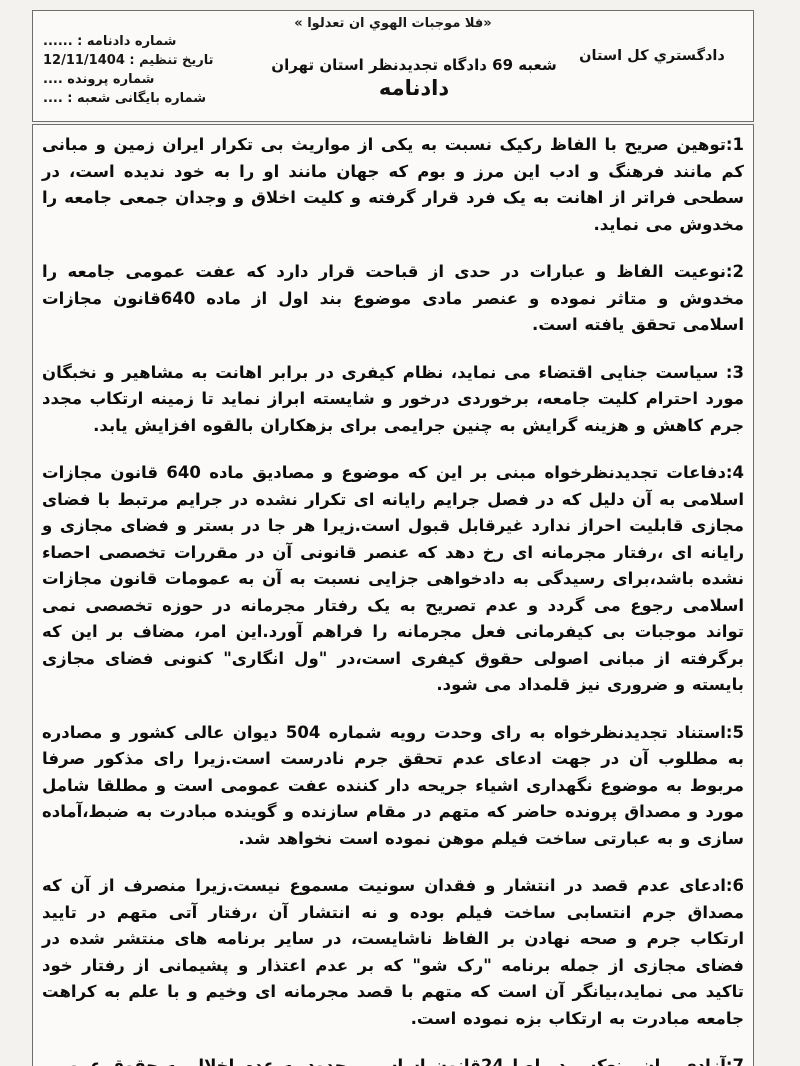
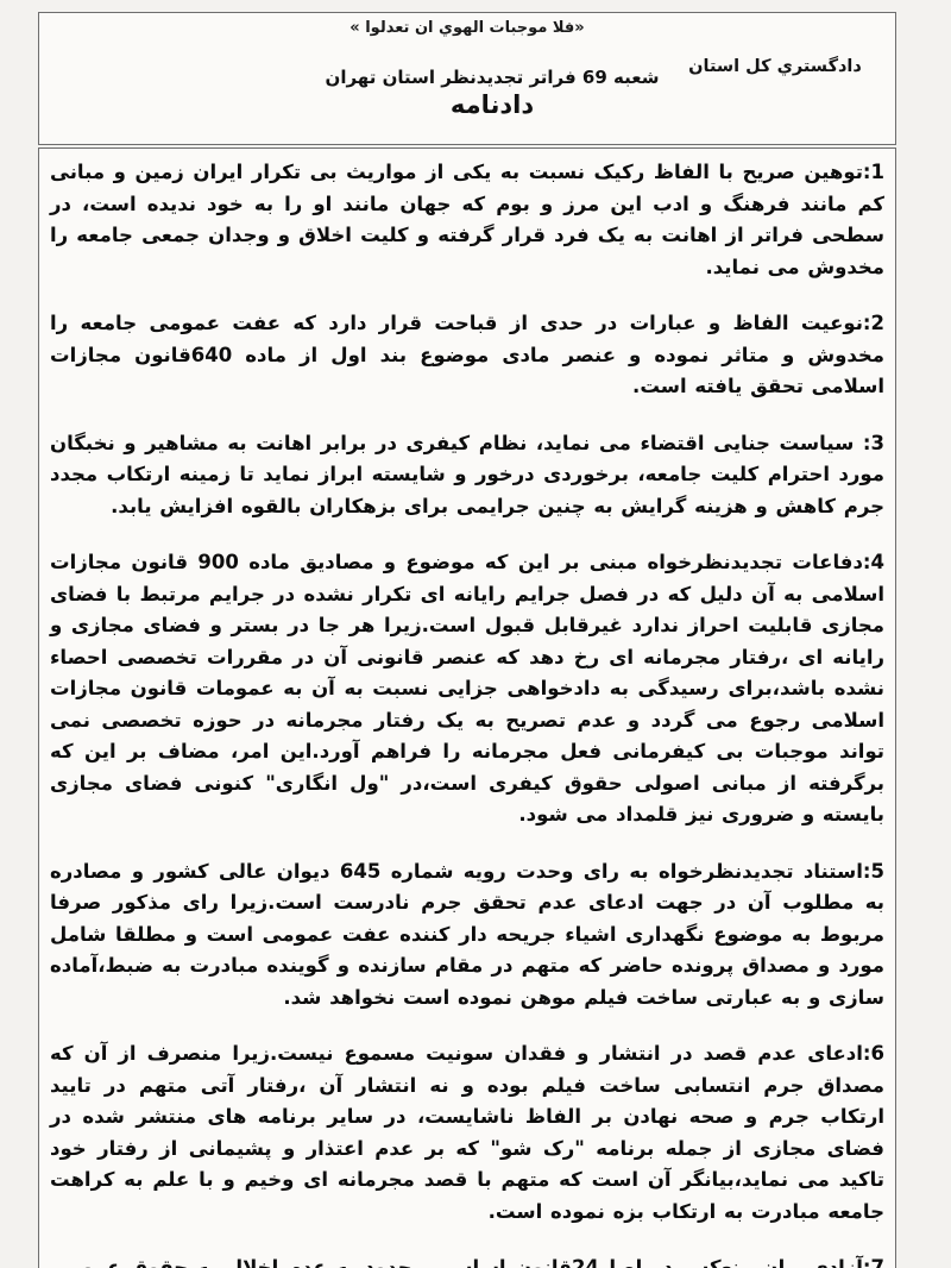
  «فلا موجبات الهوي ان تعدلوا »
  دادگستري کل استان
- شعبه 69 دادگاه تجدیدنظر استان تهران
+ شعبه 69 فراتر تجدیدنظر استان تهران
  دادنامه
- شماره دادنامه : ......
- تاریخ تنظیم : 12/11/1404
- شماره پرونده ....
- شماره بایگانی شعبه : ....
  1:توهین صریح با الفاظ رکیک نسبت به یکی از مواریث بی تکرار ایران زمین و مبانی کم مانند فرهنگ و ادب این مرز و بوم که جهان مانند او را به خود ندیده است، در سطحی فراتر از اهانت به یک فرد قرار گرفته و کلیت اخلاق و وجدان جمعی جامعه را مخدوش می نماید.
  2:نوعیت الفاظ و عبارات در حدی از قباحت قرار دارد که عفت عمومی جامعه را مخدوش و متاثر نموده و عنصر مادی موضوع بند اول از ماده 640قانون مجازات اسلامی تحقق یافته است.
  3: سیاست جنایی اقتضاء می نماید، نظام کیفری در برابر اهانت به مشاهیر و نخبگان مورد احترام کلیت جامعه، برخوردی درخور و شایسته ابراز نماید تا زمینه ارتکاب مجدد جرم کاهش و هزینه گرایش به چنین جرایمی برای بزهکاران بالقوه افزایش یابد.
- 4:دفاعات تجدیدنظرخواه مبنی بر این که موضوع و مصادیق ماده 640 قانون مجازات اسلامی به آن دلیل که در فصل جرایم رایانه ای تکرار نشده در جرایم مرتبط با فضای مجازی قابلیت احراز ندارد غیرقابل قبول است.زیرا هر جا در بستر و فضای مجازی و رایانه ای ،رفتار مجرمانه ای رخ دهد که عنصر قانونی آن در مقررات تخصصی احصاء نشده باشد،برای رسیدگی به دادخواهی جزایی نسبت به آن به عمومات قانون مجازات اسلامی رجوع می گردد و عدم تصریح به یک رفتار مجرمانه در حوزه تخصصی نمی تواند موجبات بی کیفرمانی فعل مجرمانه را فراهم آورد.این امر، مضاف بر این که برگرفته از مبانی اصولی حقوق کیفری است،در "ول انگاری" کنونی فضای مجازی بایسته و ضروری نیز قلمداد می شود.
+ 4:دفاعات تجدیدنظرخواه مبنی بر این که موضوع و مصادیق ماده 900 قانون مجازات اسلامی به آن دلیل که در فصل جرایم رایانه ای تکرار نشده در جرایم مرتبط با فضای مجازی قابلیت احراز ندارد غیرقابل قبول است.زیرا هر جا در بستر و فضای مجازی و رایانه ای ،رفتار مجرمانه ای رخ دهد که عنصر قانونی آن در مقررات تخصصی احصاء نشده باشد،برای رسیدگی به دادخواهی جزایی نسبت به آن به عمومات قانون مجازات اسلامی رجوع می گردد و عدم تصریح به یک رفتار مجرمانه در حوزه تخصصی نمی تواند موجبات بی کیفرمانی فعل مجرمانه را فراهم آورد.این امر، مضاف بر این که برگرفته از مبانی اصولی حقوق کیفری است،در "ول انگاری" کنونی فضای مجازی بایسته و ضروری نیز قلمداد می شود.
- 5:استناد تجدیدنظرخواه به رای وحدت رویه شماره 504 دیوان عالی کشور و مصادره به مطلوب آن در جهت ادعای عدم تحقق جرم نادرست است.زیرا رای مذکور صرفا مربوط به موضوع نگهداری اشیاء جریحه دار کننده عفت عمومی است و مطلقا شامل مورد و مصداق پرونده حاضر که متهم در مقام سازنده و گوینده مبادرت به ضبط،آماده سازی و به عبارتی ساخت فیلم موهن نموده است نخواهد شد.
+ 5:استناد تجدیدنظرخواه به رای وحدت رویه شماره 645 دیوان عالی کشور و مصادره به مطلوب آن در جهت ادعای عدم تحقق جرم نادرست است.زیرا رای مذکور صرفا مربوط به موضوع نگهداری اشیاء جریحه دار کننده عفت عمومی است و مطلقا شامل مورد و مصداق پرونده حاضر که متهم در مقام سازنده و گوینده مبادرت به ضبط،آماده سازی و به عبارتی ساخت فیلم موهن نموده است نخواهد شد.
  6:ادعای عدم قصد در انتشار و فقدان سونیت مسموع نیست.زیرا منصرف از آن که مصداق جرم انتسابی ساخت فیلم بوده و نه انتشار آن ،رفتار آتی متهم در تایید ارتکاب جرم و صحه نهادن بر الفاظ ناشایست، در سایر برنامه های منتشر شده در فضای مجازی از جمله برنامه "رک شو" که بر عدم اعتذار و پشیمانی از رفتار خود تاکید می نماید،بیانگر آن است که متهم با قصد مجرمانه ای وخیم و با علم به کراهت جامعه مبادرت به ارتکاب بزه نموده است.
